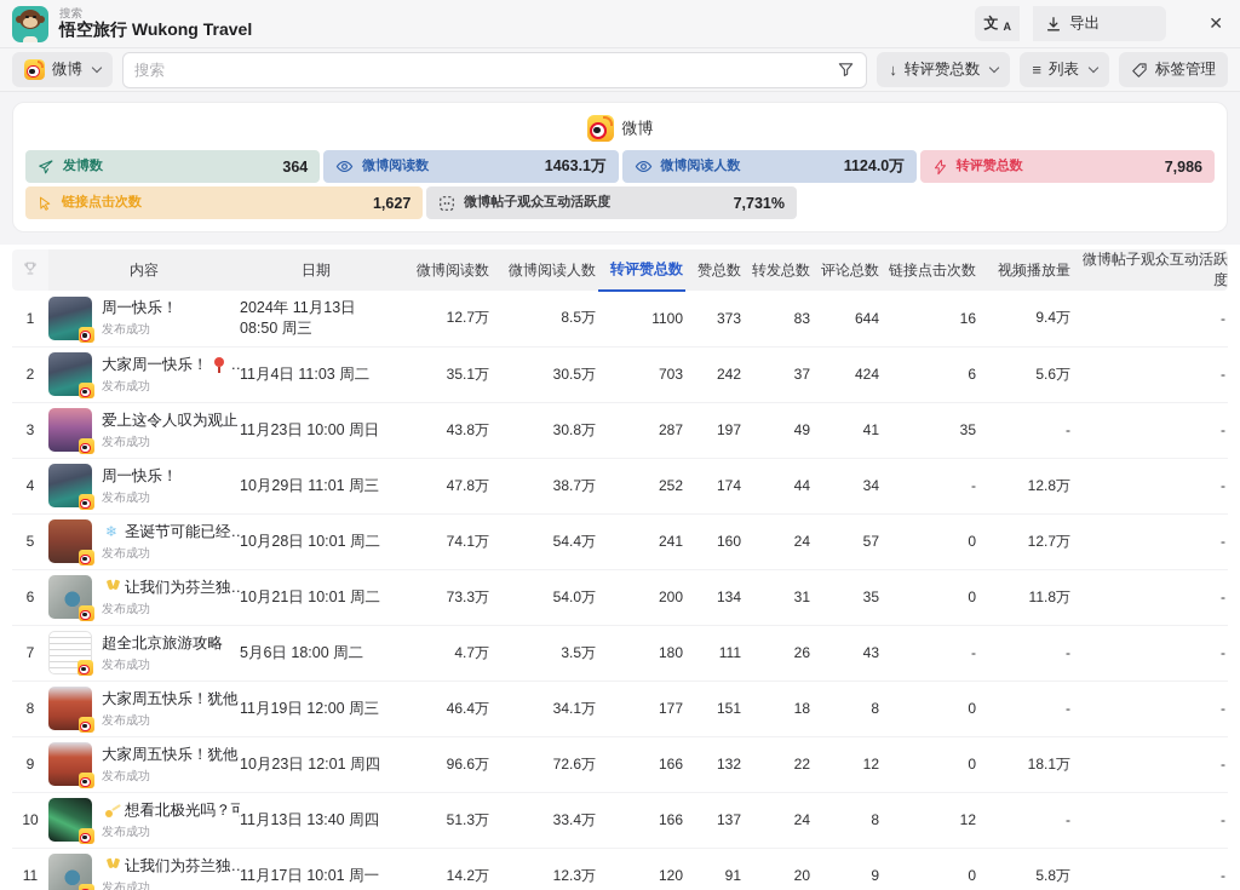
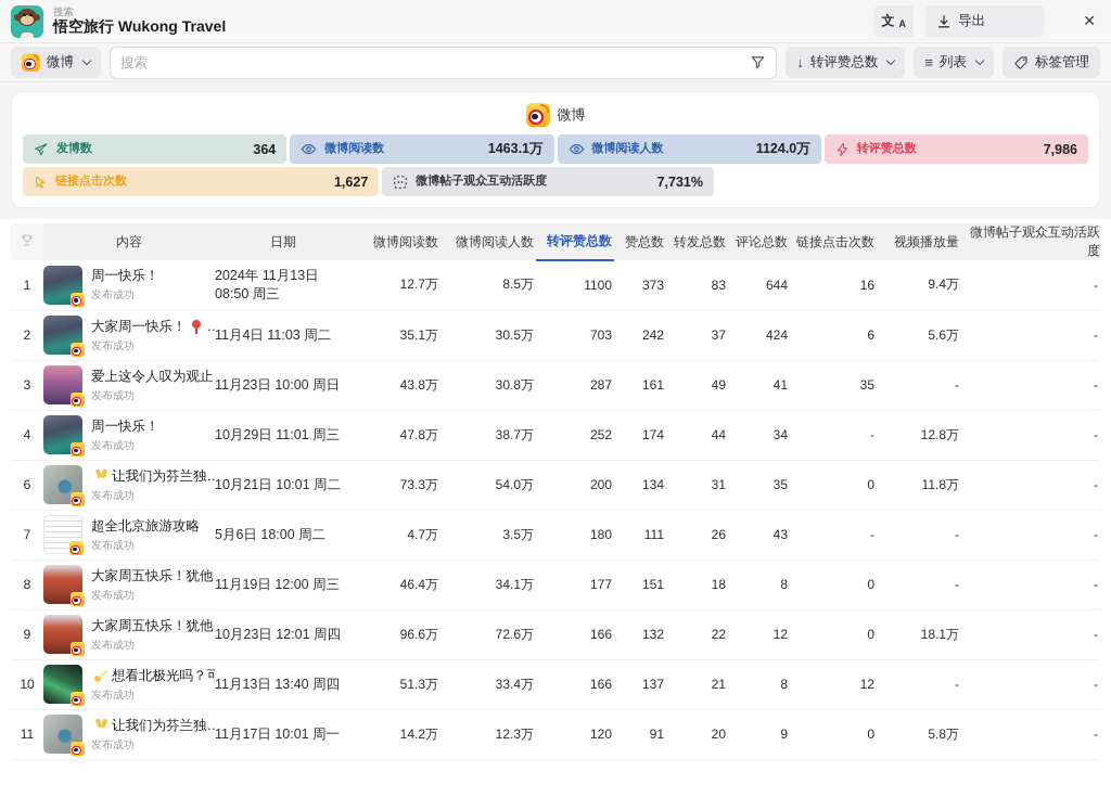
  搜索
  悟空旅行 Wukong Travel
  文
  A
  导出
  ✕
  微博
  搜索
  ↓
  转评赞总数
  ≡
  列表
  标签管理
  微博
  发博数
  364
  微博阅读数
  1463.1万
  微博阅读人数
  1124.0万
  转评赞总数
  7,986
  链接点击次数
  1,627
  微博帖子观众互动活跃度
  7,731%
  	内容	日期	微博阅读数	微博阅读人数	转评赞总数	赞总数	转发总数	评论总数	链接点击次数	视频播放量	微博帖子观众互动活跃度
  1		周一快乐！ 发布成功	2024年 11月13日 08:50 周三	12.7万	8.5万	1100	373	83	644	16	9.4万	-
  2		大家周一快乐！ … 发布成功	11月4日 11:03 周二	35.1万	30.5万	703	242	37	424	6	5.6万	-
- 3		爱上这令人叹为观止 发布成功	11月23日 10:00 周日	43.8万	30.8万	287	197	49	41	35	-	-
+ 3		爱上这令人叹为观止 发布成功	11月23日 10:00 周日	43.8万	30.8万	287	161	49	41	35	-	-
  4		周一快乐！ 发布成功	10月29日 11:01 周三	47.8万	38.7万	252	174	44	34	-	12.8万	-
- 5		圣诞节可能已经… 发布成功	10月28日 10:01 周二	74.1万	54.4万	241	160	24	57	0	12.7万	-
  6		让我们为芬兰独… 发布成功	10月21日 10:01 周二	73.3万	54.0万	200	134	31	35	0	11.8万	-
  7		超全北京旅游攻略 发布成功	5月6日 18:00 周二	4.7万	3.5万	180	111	26	43	-	-	-
  8		大家周五快乐！犹他 发布成功	11月19日 12:00 周三	46.4万	34.1万	177	151	18	8	0	-	-
  9		大家周五快乐！犹他 发布成功	10月23日 12:01 周四	96.6万	72.6万	166	132	22	12	0	18.1万	-
- 10		想看北极光吗？可 发布成功	11月13日 13:40 周四	51.3万	33.4万	166	137	24	8	12	-	-
+ 10		想看北极光吗？可 发布成功	11月13日 13:40 周四	51.3万	33.4万	166	137	21	8	12	-	-
  11		让我们为芬兰独… 发布成功	11月17日 10:01 周一	14.2万	12.3万	120	91	20	9	0	5.8万	-
